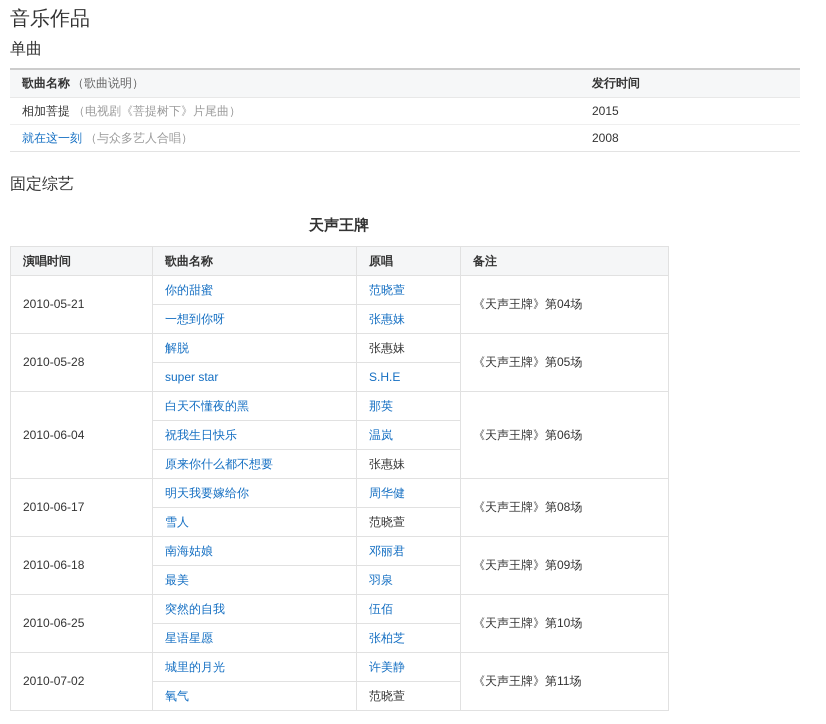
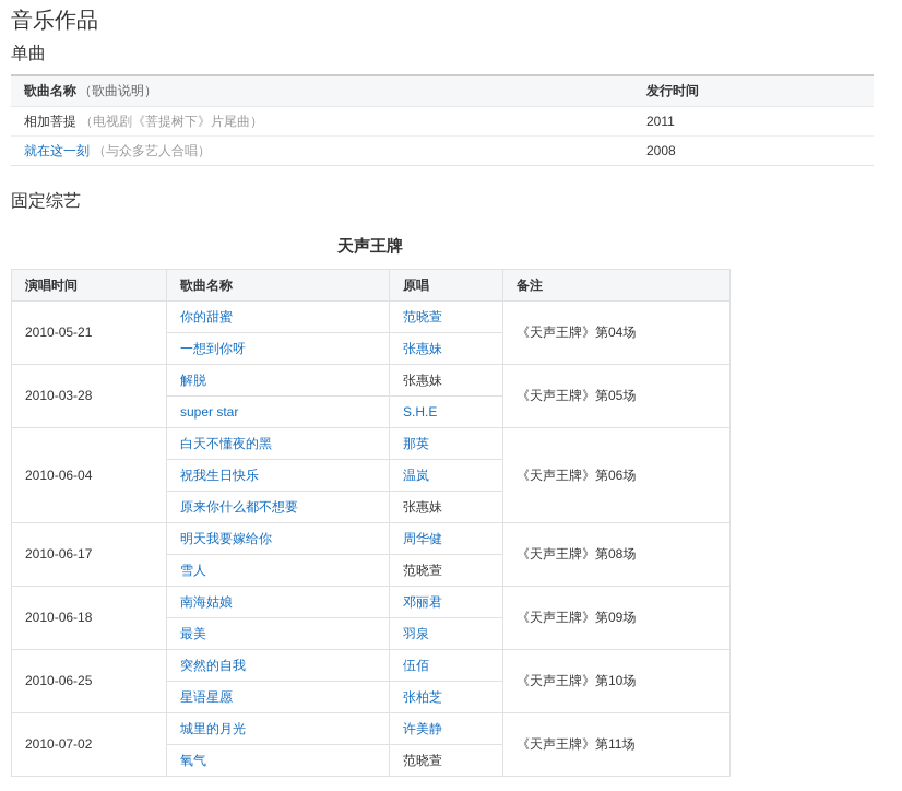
  音乐作品
  单曲
  歌曲名称 （歌曲说明）	发行时间
- 相加菩提 （电视剧《菩提树下》片尾曲）	2015
+ 相加菩提 （电视剧《菩提树下》片尾曲）	2011
  就在这一刻 （与众多艺人合唱）	2008
  固定综艺
  天声王牌
  演唱时间	歌曲名称	原唱	备注
  2010-05-21	你的甜蜜	范晓萱	《天声王牌》第04场
  一想到你呀	张惠妹
- 2010-05-28	解脱	张惠妹	《天声王牌》第05场
+ 2010-03-28	解脱	张惠妹	《天声王牌》第05场
  super star	S.H.E
  2010-06-04	白天不懂夜的黑	那英	《天声王牌》第06场
  祝我生日快乐	温岚
  原来你什么都不想要	张惠妹
  2010-06-17	明天我要嫁给你	周华健	《天声王牌》第08场
  雪人	范晓萱
  2010-06-18	南海姑娘	邓丽君	《天声王牌》第09场
  最美	羽泉
  2010-06-25	突然的自我	伍佰	《天声王牌》第10场
  星语星愿	张柏芝
  2010-07-02	城里的月光	许美静	《天声王牌》第11场
  氧气	范晓萱
